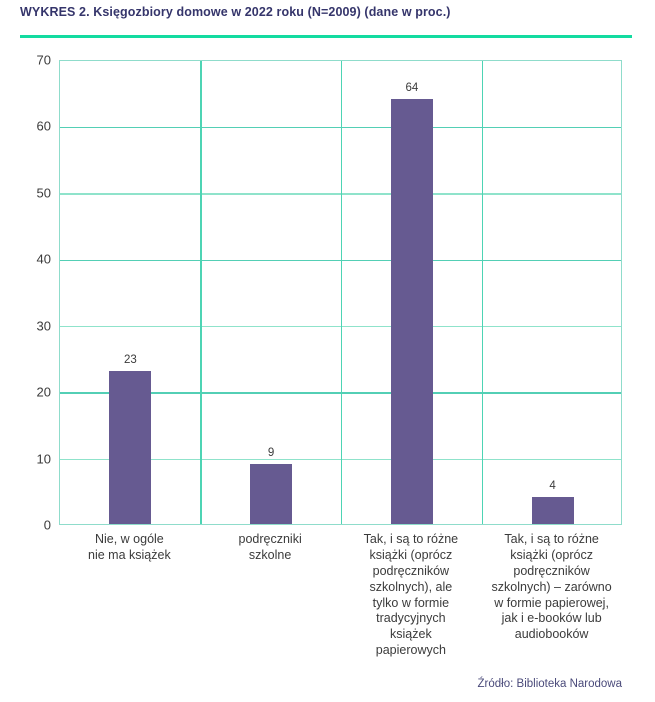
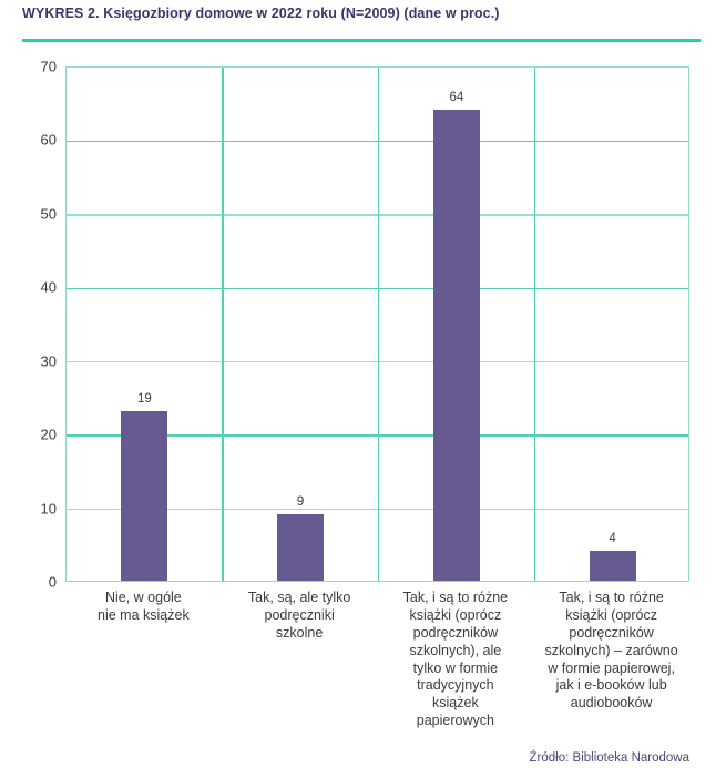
  WYKRES 2. Księgozbiory domowe w 2022 roku (N=2009) (dane w proc.)
  0
  10
  20
  30
  40
  50
  60
  70
- 23
+ 19
  9
  64
  4
  Nie, w ogóle
  nie ma książek
+ Tak, są, ale tylko
  podręczniki
  szkolne
  Tak, i są to różne
  książki (oprócz
  podręczników
  szkolnych), ale
  tylko w formie
  tradycyjnych
  książek
  papierowych
  Tak, i są to różne
  książki (oprócz
  podręczników
  szkolnych) – zarówno
  w formie papierowej,
  jak i e-booków lub
  audiobooków
  Źródło: Biblioteka Narodowa
